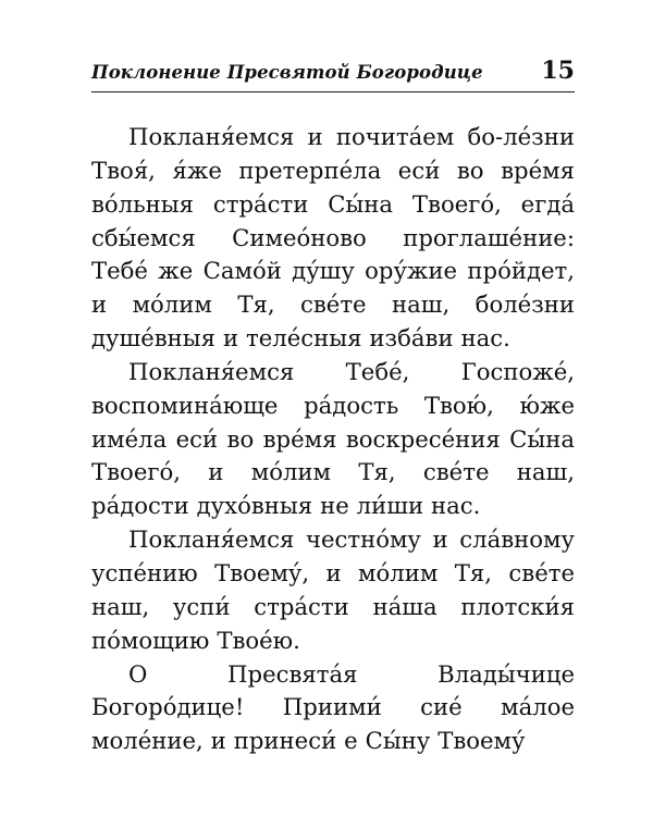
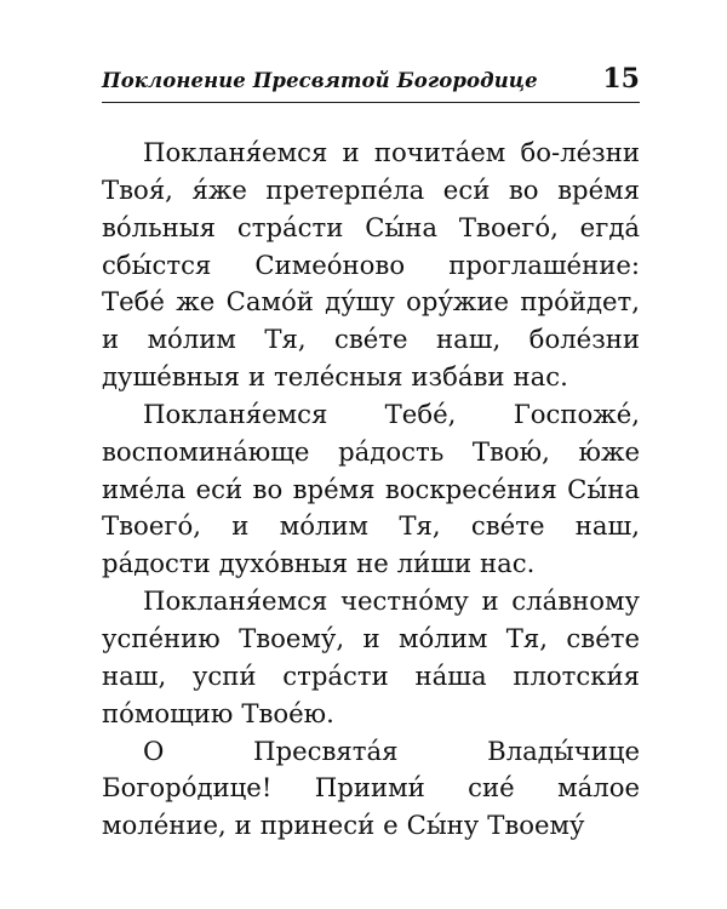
  Поклонение Пресвятой Богородице
  15
- Покланя́емся и почита́ем бо-ле́зни Твоя́, я́же претерпе́ла еси́ во вре́мя во́льныя стра́сти Сы́на Твоего́, егда́ сбы́емся Симео́ново проглаше́ние: Тебе́ же Само́й ду́шу ору́жие про́йдет, и мо́лим Тя, све́те наш, боле́зни душе́вныя и теле́сныя изба́ви нас.
+ Покланя́емся и почита́ем бо-ле́зни Твоя́, я́же претерпе́ла еси́ во вре́мя во́льныя стра́сти Сы́на Твоего́, егда́ сбы́стся Симео́ново проглаше́ние: Тебе́ же Само́й ду́шу ору́жие про́йдет, и мо́лим Тя, све́те наш, боле́зни душе́вныя и теле́сныя изба́ви нас.
  Покланя́емся Тебе́, Госпоже́, воспомина́юще ра́дость Твою́, ю́же име́ла еси́ во вре́мя воскресе́ния Сы́на Твоего́, и мо́лим Тя, све́те наш, ра́дости духо́вныя не ли́ши нас.
  Покланя́емся честно́му и сла́вному успе́нию Твоему́, и мо́лим Тя, све́те наш, успи́ стра́сти на́ша плотски́я по́мощию Твое́ю.
  О Пресвята́я Влады́чице Богоро́дице! Приими́ сие́ ма́лое моле́ние, и принеси́ е Сы́ну Твоему́
